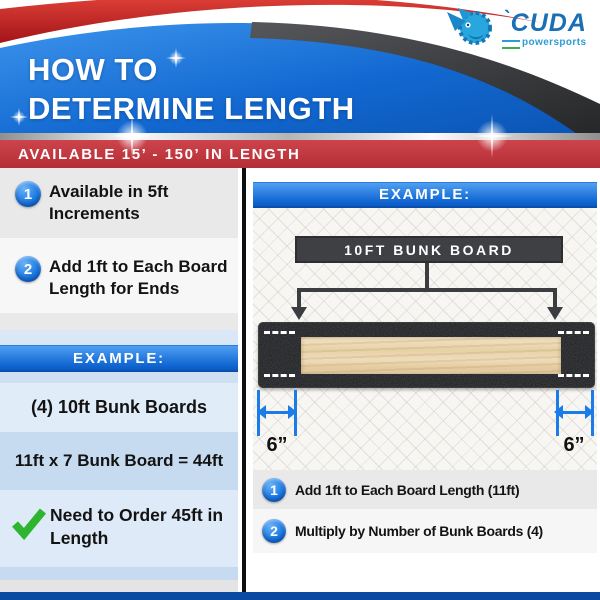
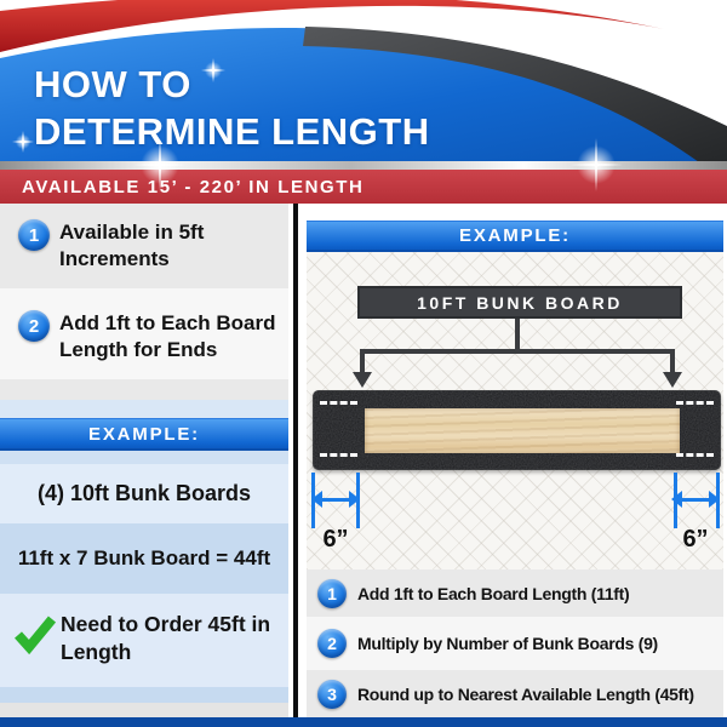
  HOW TO
  DETERMINE LENGTH
- `CUDA
- powersports
- AVAILABLE 15’ - 150’ IN LENGTH
+ AVAILABLE 15’ - 220’ IN LENGTH
  1
  Available in 5ft Increments
  2
  Add 1ft to Each Board Length for Ends
  EXAMPLE:
  (4) 10ft Bunk Boards
  11ft x 7 Bunk Board = 44ft
  Need to Order 45ft in Length
  EXAMPLE:
  10FT BUNK BOARD
  6”
  6”
  1
  Add 1ft to Each Board Length (11ft)
  2
- Multiply by Number of Bunk Boards (4)
+ Multiply by Number of Bunk Boards (9)
+ 3
+ Round up to Nearest Available Length (45ft)
